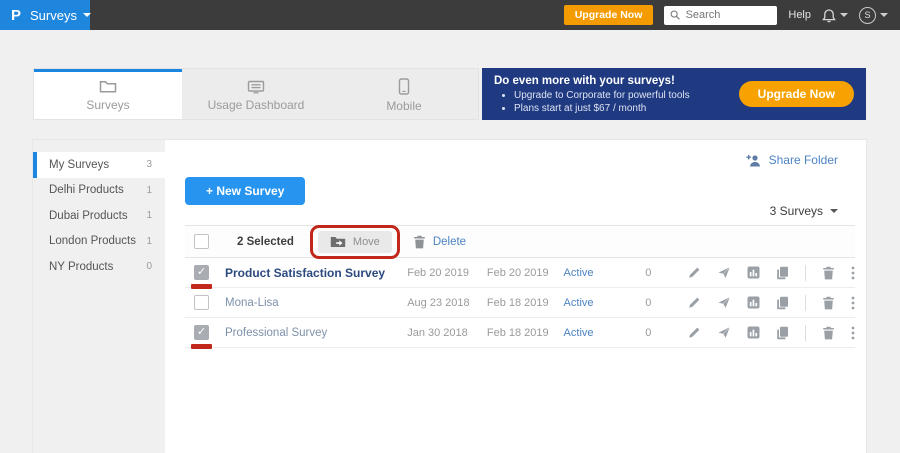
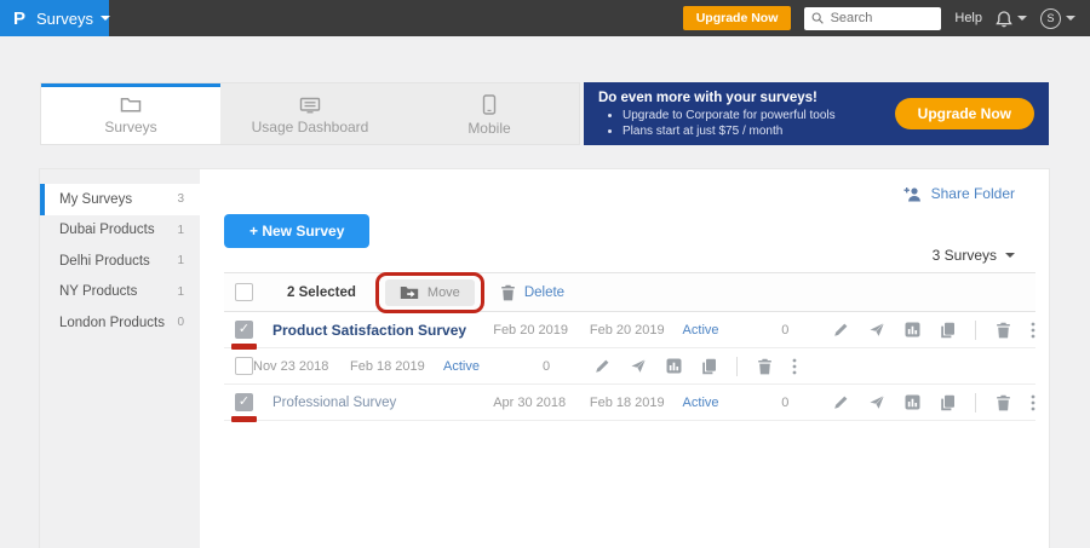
  P
  Surveys
  Upgrade Now
  Search
  Help
  S
  Surveys
  Usage Dashboard
  Mobile
  Do even more with your surveys!
  Upgrade to Corporate for powerful tools
- Plans start at just $67 / month
+ Plans start at just $75 / month
  Upgrade Now
  My Surveys
  3
- Delhi Products
+ Dubai Products
  1
- Dubai Products
+ Delhi Products
  1
- London Products
+ NY Products
  1
- NY Products
+ London Products
  0
  Share Folder
  + New Survey
  3 Surveys
  2 Selected
  Move
  Delete
  Product Satisfaction Survey
  Feb 20 2019
  Feb 20 2019
  Active
  0
- Mona-Lisa
- Aug 23 2018
+ Nov 23 2018
  Feb 18 2019
  Active
  0
  Professional Survey
- Jan 30 2018
+ Apr 30 2018
  Feb 18 2019
  Active
  0
